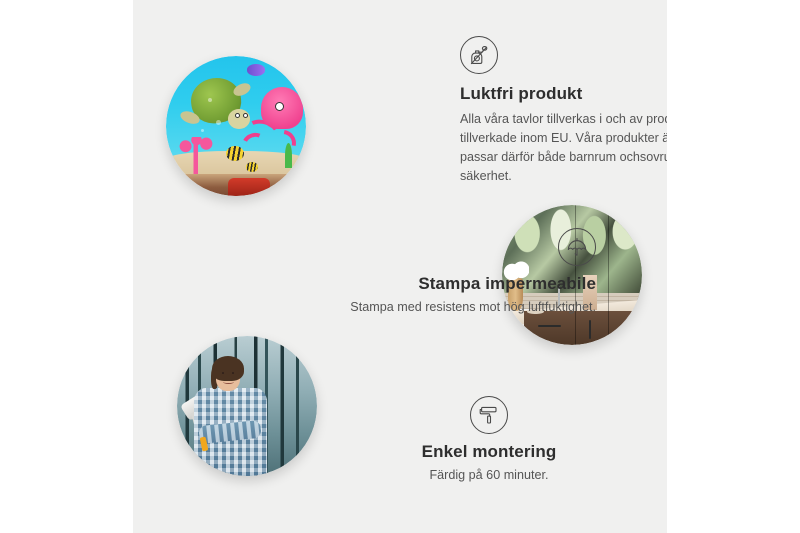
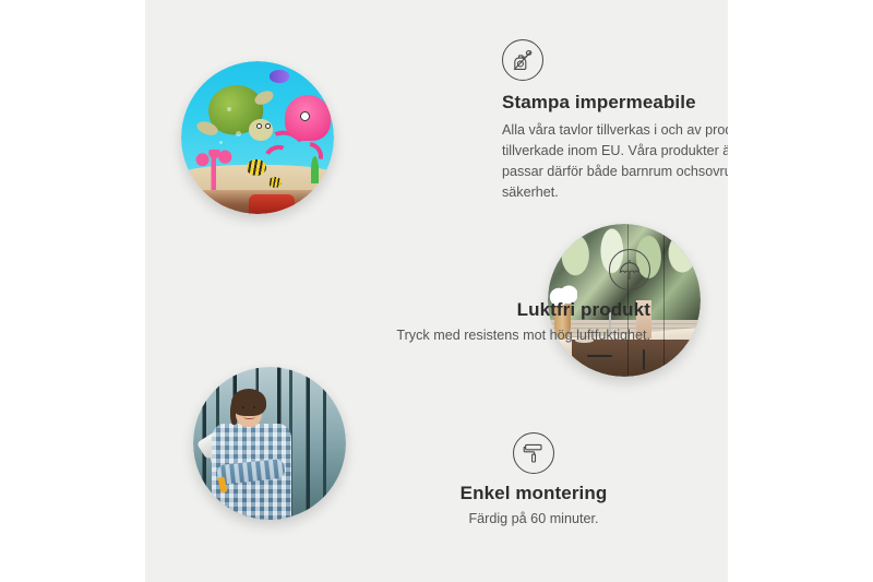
- Luktfri produkt
+ Stampa impermeabile
  Alla våra tavlor tillverkas i och av pro tillverkade inom EU. Våra produkter ä passar därför både barnrum ochsovr säkerhet.
- Stampa impermeabile
+ Luktfri produkt
- Stampa med resistens mot hög luftfuktighet.
+ Tryck med resistens mot hög luftfuktighet.
  Enkel montering
  Färdig på 60 minuter.
